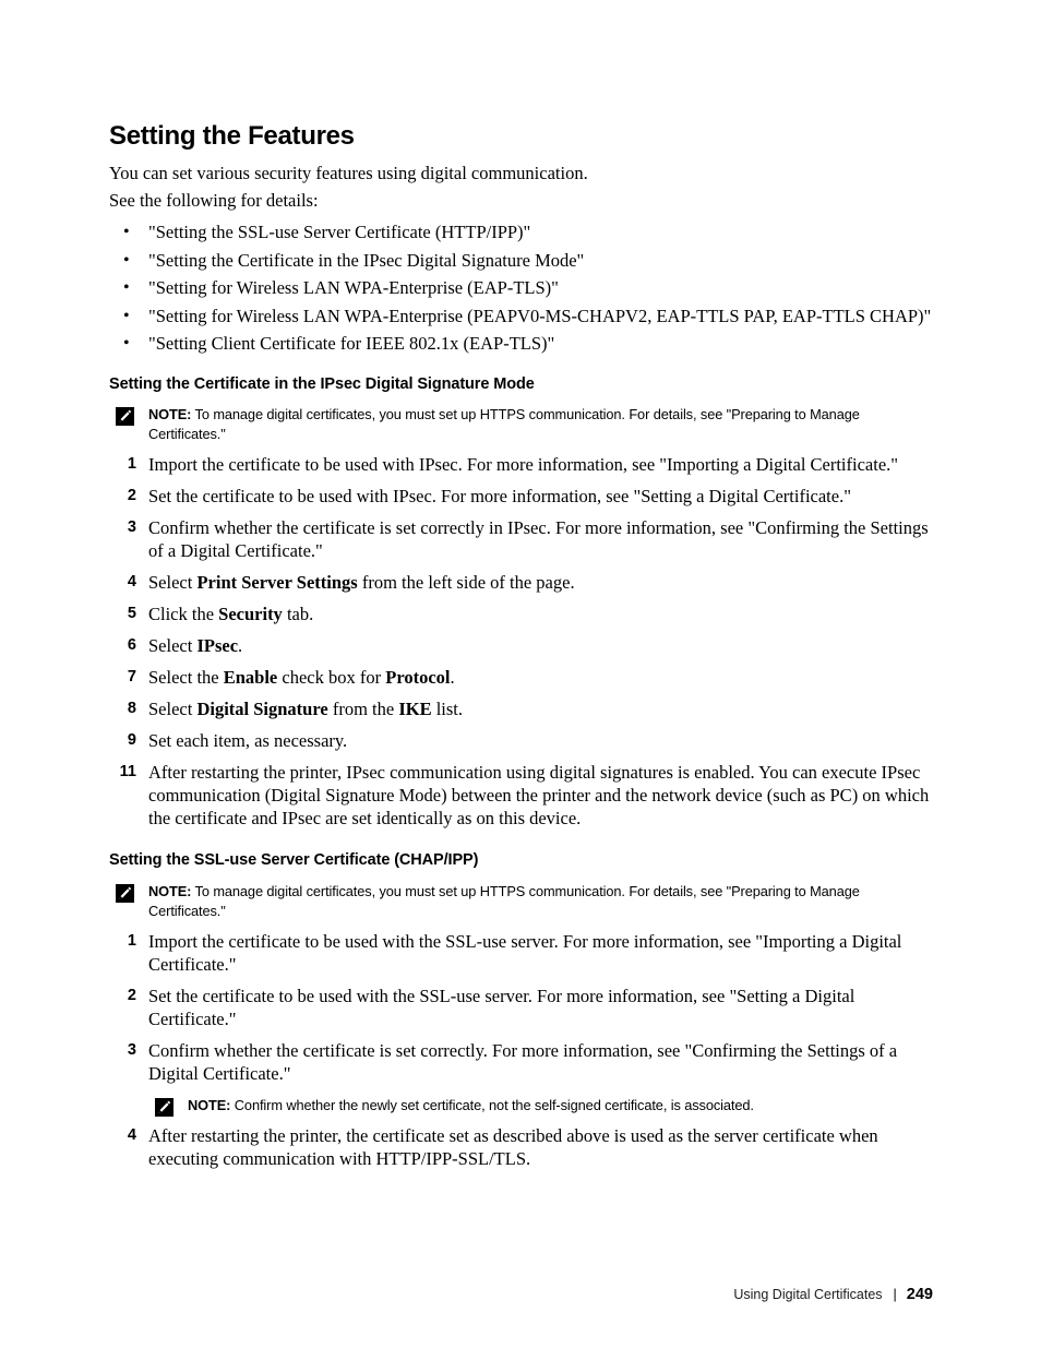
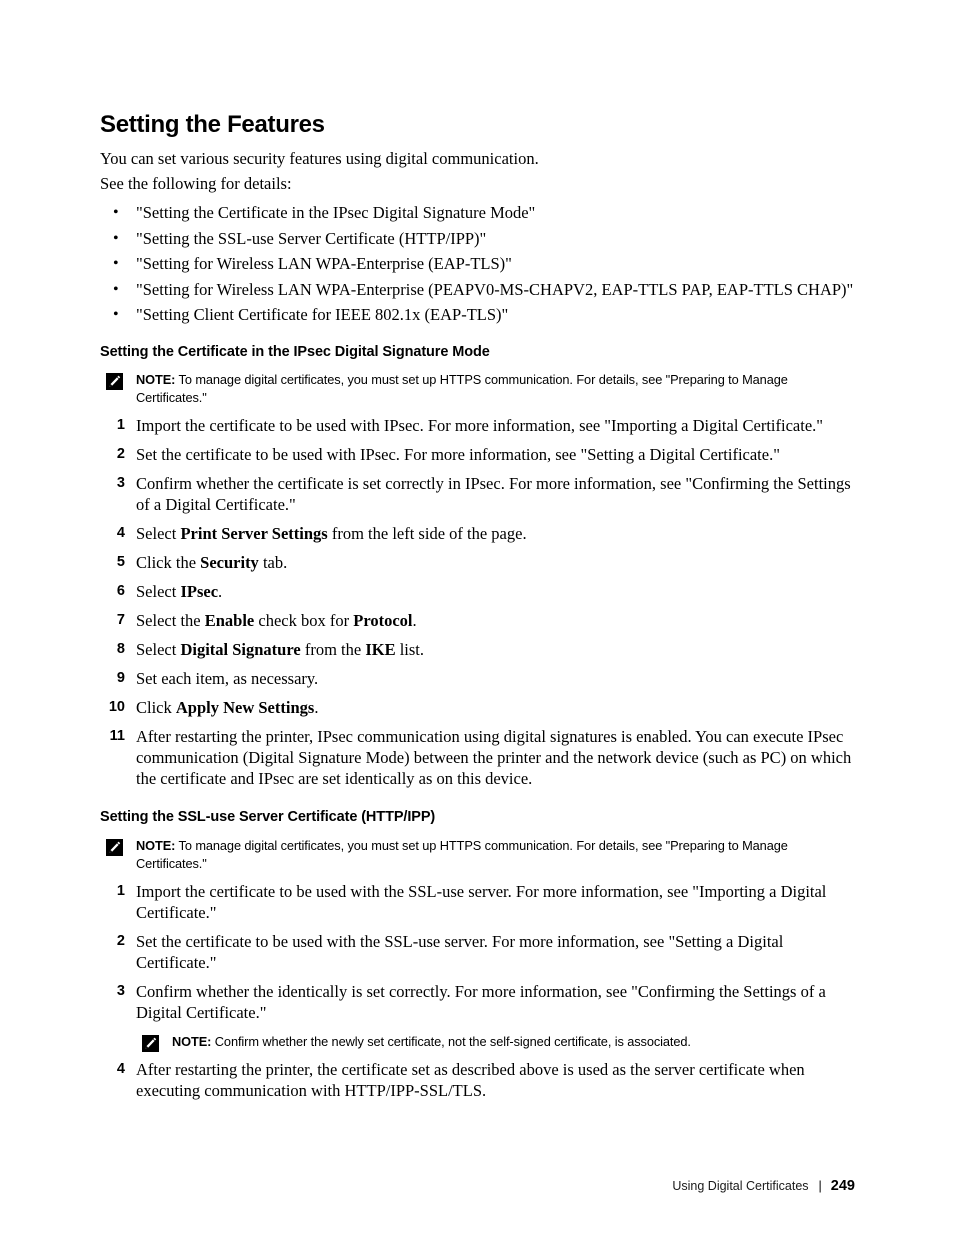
  Setting the Features
  You can set various security features using digital communication.
  See the following for details:
  •
- "Setting the SSL-use Server Certificate (HTTP/IPP)"
+ "Setting the Certificate in the IPsec Digital Signature Mode"
  •
- "Setting the Certificate in the IPsec Digital Signature Mode"
+ "Setting the SSL-use Server Certificate (HTTP/IPP)"
  •
  "Setting for Wireless LAN WPA-Enterprise (EAP-TLS)"
  •
  "Setting for Wireless LAN WPA-Enterprise (PEAPV0-MS-CHAPV2, EAP-TTLS PAP, EAP-TTLS CHAP)"
  •
  "Setting Client Certificate for IEEE 802.1x (EAP-TLS)"
  Setting the Certificate in the IPsec Digital Signature Mode
  NOTE: To manage digital certificates, you must set up HTTPS communication. For details, see "Preparing to Manage Certificates."
  1
  Import the certificate to be used with IPsec. For more information, see "Importing a Digital Certificate."
  2
  Set the certificate to be used with IPsec. For more information, see "Setting a Digital Certificate."
  3
  Confirm whether the certificate is set correctly in IPsec. For more information, see "Confirming the Settings of a Digital Certificate."
  4
  Select Print Server Settings from the left side of the page.
  5
  Click the Security tab.
  6
  Select IPsec.
  7
  Select the Enable check box for Protocol.
  8
  Select Digital Signature from the IKE list.
  9
  Set each item, as necessary.
+ 10
+ Click Apply New Settings.
  11
  After restarting the printer, IPsec communication using digital signatures is enabled. You can execute IPsec communication (Digital Signature Mode) between the printer and the network device (such as PC) on which the certificate and IPsec are set identically as on this device.
- Setting the SSL-use Server Certificate (CHAP/IPP)
+ Setting the SSL-use Server Certificate (HTTP/IPP)
  NOTE: To manage digital certificates, you must set up HTTPS communication. For details, see "Preparing to Manage Certificates."
  1
  Import the certificate to be used with the SSL-use server. For more information, see "Importing a Digital Certificate."
  2
  Set the certificate to be used with the SSL-use server. For more information, see "Setting a Digital Certificate."
  3
- Confirm whether the certificate is set correctly. For more information, see "Confirming the Settings of a Digital Certificate."
+ Confirm whether the identically is set correctly. For more information, see "Confirming the Settings of a Digital Certificate."
  NOTE: Confirm whether the newly set certificate, not the self-signed certificate, is associated.
  4
  After restarting the printer, the certificate set as described above is used as the server certificate when executing communication with HTTP/IPP-SSL/TLS.
  Using Digital Certificates | 249
